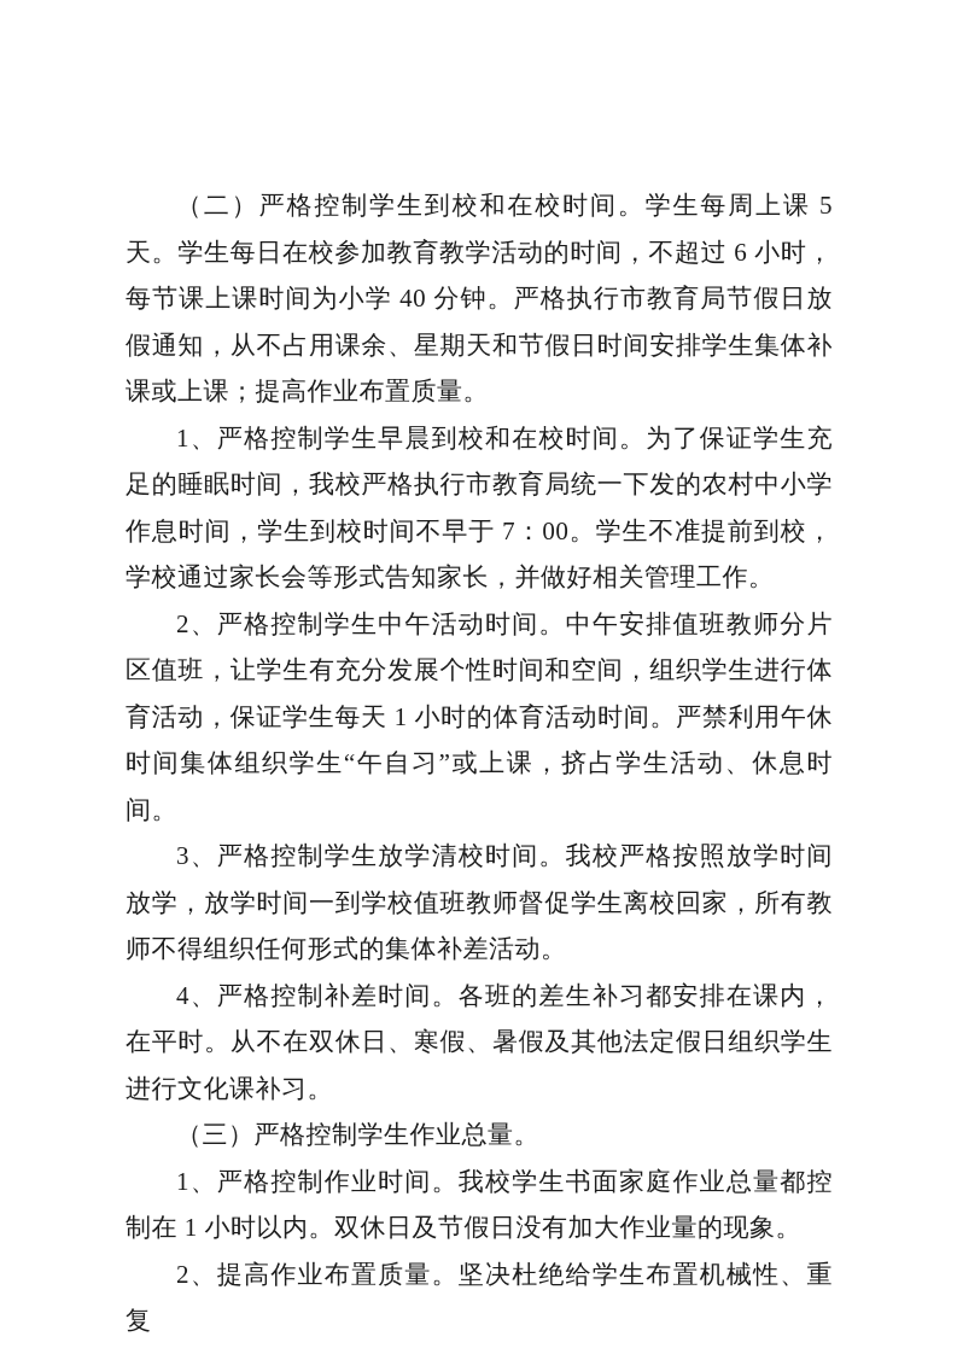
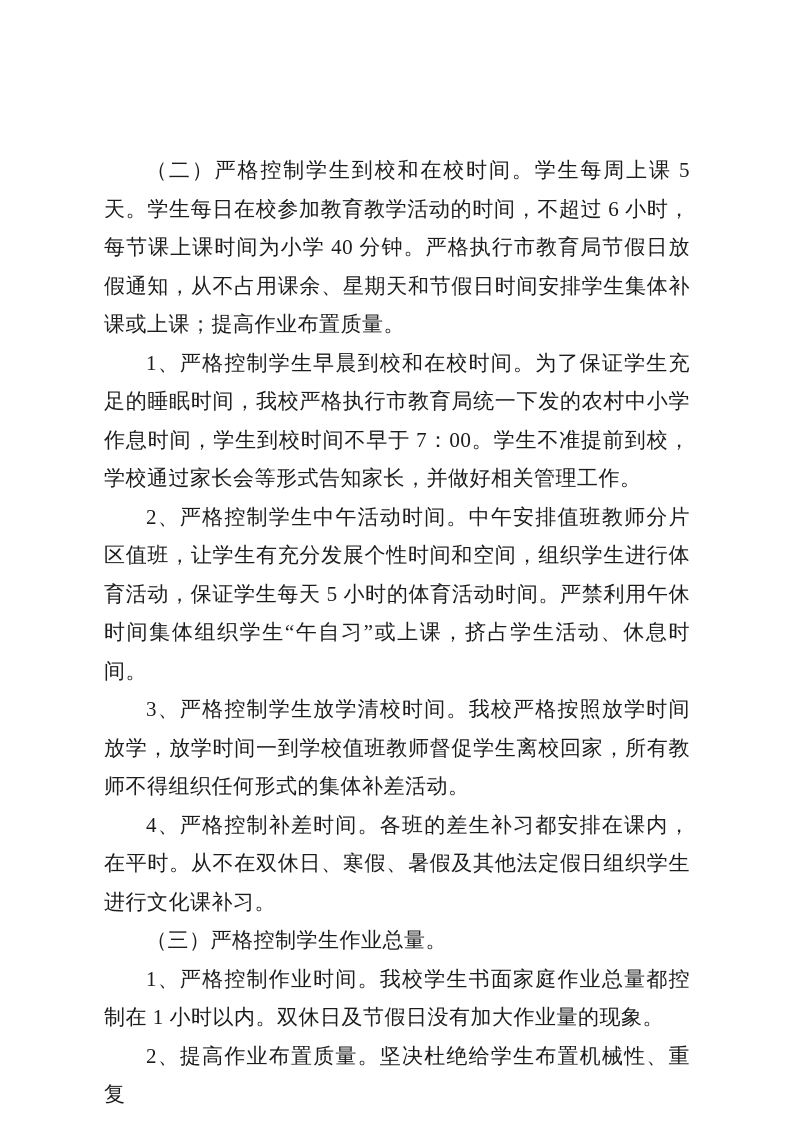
  （二）严格控制学生到校和在校时间。学生每周上课 5 天。学生每日在校参加教育教学活动的时间，不超过 6 小时，每节课上课时间为小学 40 分钟。严格执行市教育局节假日放假通知，从不占用课余、星期天和节假日时间安排学生集体补课或上课；提高作业布置质量。
  1、严格控制学生早晨到校和在校时间。为了保证学生充足的睡眠时间，我校严格执行市教育局统一下发的农村中小学作息时间，学生到校时间不早于 7：00。学生不准提前到校，学校通过家长会等形式告知家长，并做好相关管理工作。
- 2、严格控制学生中午活动时间。中午安排值班教师分片区值班，让学生有充分发展个性时间和空间，组织学生进行体育活动，保证学生每天 1 小时的体育活动时间。严禁利用午休时间集体组织学生“午自习”或上课，挤占学生活动、休息时间。
+ 2、严格控制学生中午活动时间。中午安排值班教师分片区值班，让学生有充分发展个性时间和空间，组织学生进行体育活动，保证学生每天 5 小时的体育活动时间。严禁利用午休时间集体组织学生“午自习”或上课，挤占学生活动、休息时间。
  3、严格控制学生放学清校时间。我校严格按照放学时间放学，放学时间一到学校值班教师督促学生离校回家，所有教师不得组织任何形式的集体补差活动。
  4、严格控制补差时间。各班的差生补习都安排在课内，在平时。从不在双休日、寒假、暑假及其他法定假日组织学生进行文化课补习。
  （三）严格控制学生作业总量。
  1、严格控制作业时间。我校学生书面家庭作业总量都控制在 1 小时以内。双休日及节假日没有加大作业量的现象。
  2、提高作业布置质量。坚决杜绝给学生布置机械性、重复
